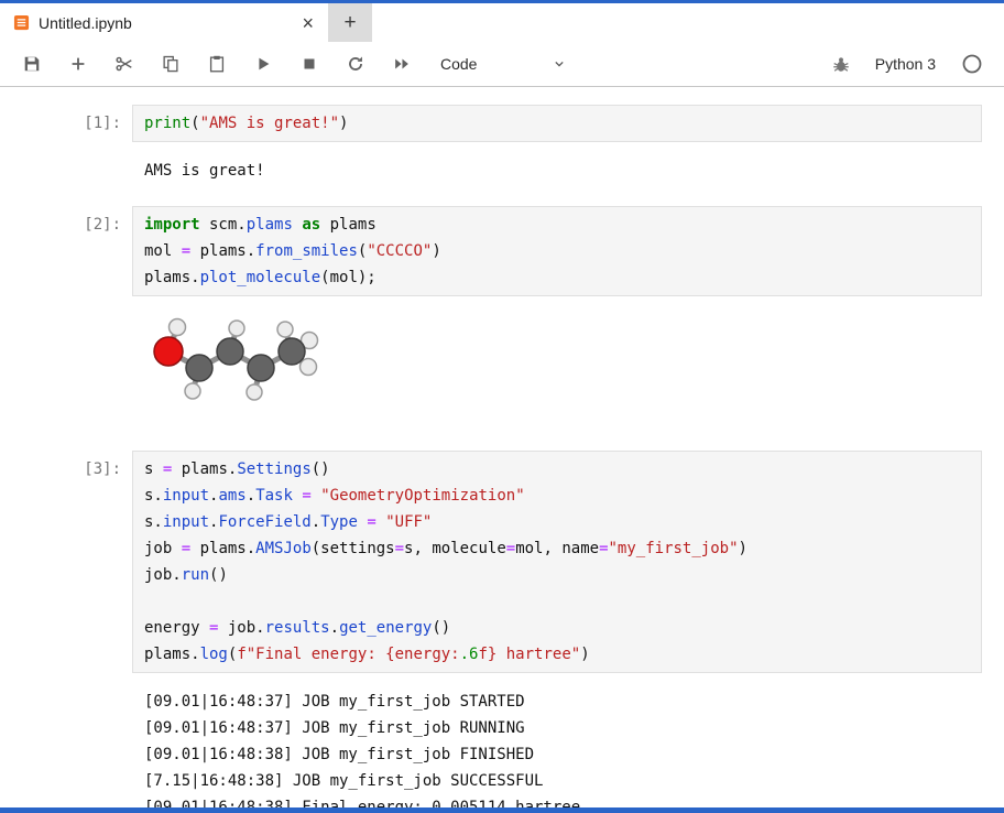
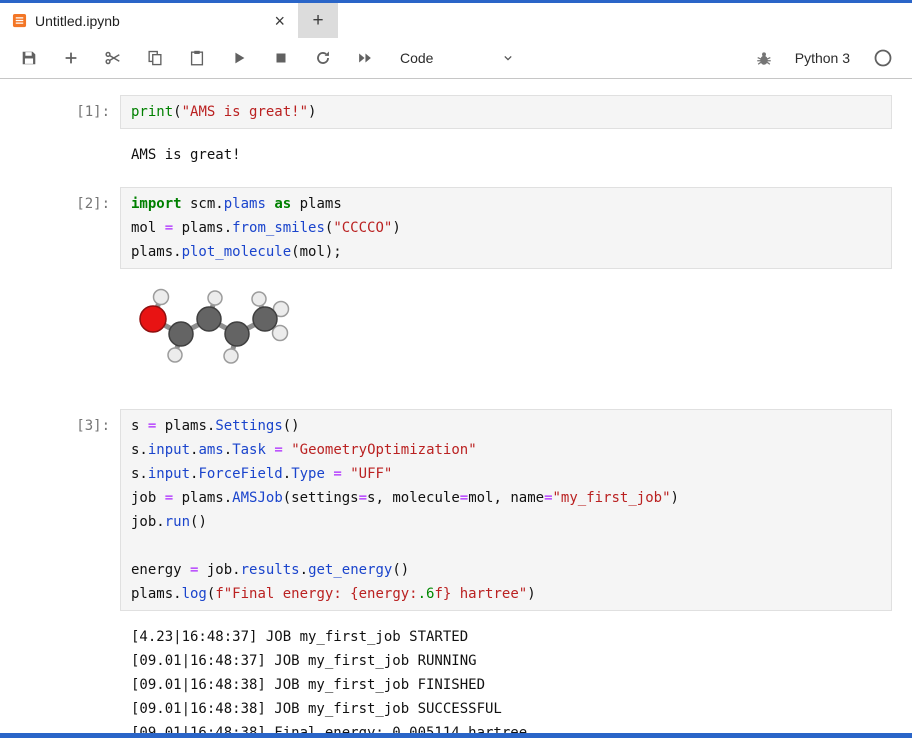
  Untitled.ipynb
  ×
  +
  Code
  Python 3
  [1]:
  print("AMS is great!")
  AMS is great!
  [2]:
  import scm.plams as plams
  mol = plams.from_smiles("CCCCO")
  plams.plot_molecule(mol);
  [3]:
  s = plams.Settings()
  s.input.ams.Task = "GeometryOptimization"
  s.input.ForceField.Type = "UFF"
  job = plams.AMSJob(settings=s, molecule=mol, name="my_first_job")
  job.run()
  energy = job.results.get_energy()
  plams.log(f"Final energy: {energy:.6f} hartree")
- [09.01|16:48:37] JOB my_first_job STARTED
+ [4.23|16:48:37] JOB my_first_job STARTED
  [09.01|16:48:37] JOB my_first_job RUNNING
  [09.01|16:48:38] JOB my_first_job FINISHED
- [7.15|16:48:38] JOB my_first_job SUCCESSFUL
+ [09.01|16:48:38] JOB my_first_job SUCCESSFUL
